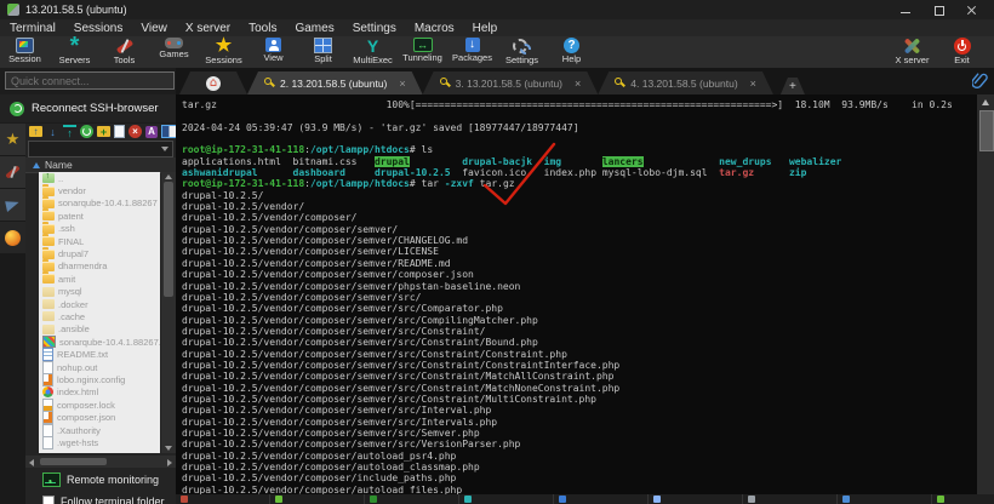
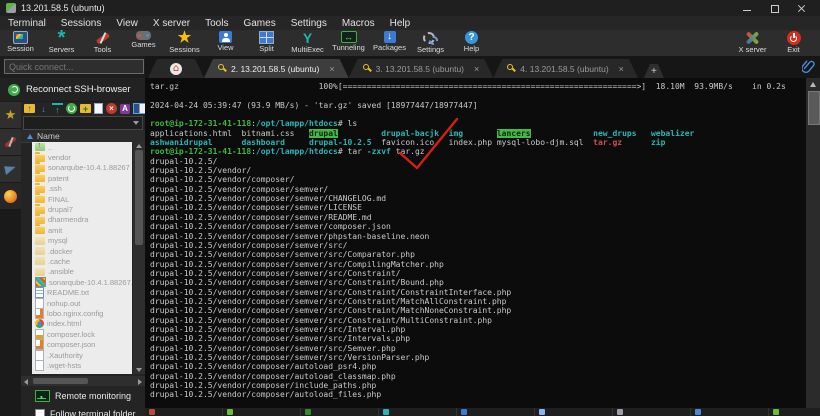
  13.201.58.5 (ubuntu)
  Terminal
  Sessions
  View
  X server
  Tools
  Games
  Settings
  Macros
  Help
  Session
  *
  Servers
  Tools
  Games
  ★
  Sessions
  View
  Split
  Y
  MultiExec
  ↔
  Tunneling
  ↓
  Packages
  Settings
  ?
  Help
  X server
  Exit
  Quick connect...
  ⌂
  2. 13.201.58.5 (ubuntu)
  ×
  3. 13.201.58.5 (ubuntu)
  ×
  4. 13.201.58.5 (ubuntu)
  ×
  +
  Reconnect SSH-browser
  ★
  ↑
  ↓
  ↑
  +
  ×
  A
  Name
  ..
  vendor
  sonarqube-10.4.1.88267
  patent
  .ssh
  FINAL
  drupal7
  dharmendra
  amit
  mysql
  .docker
  .cache
  .ansible
  sonarqube-10.4.1.88267.
  README.txt
  nohup.out
  lobo.nginx.config
  index.html
  composer.lock
  composer.json
  .Xauthority
  .wget-hsts
  Remote monitoring
  Follow terminal folder
  tar.gz 100%[=============================================================>] 18.10M 93.9MB/s in 0.2s
  2024-04-24 05:39:47 (93.9 MB/s) - 'tar.gz' saved [18977447/18977447]
  root@ip-172-31-41-118:/opt/lampp/htdocs# ls
  applications.html bitnami.css drupal drupal-bacjk img lancers new_drups webalizer
  ashwanidrupal dashboard drupal-10.2.5 favicon.ico index.php mysql-lobo-djm.sql tar.gz zip
  root@ip-172-31-41-118:/opt/lampp/htdocs# tar -zxvf tar.gz
  drupal-10.2.5/
  drupal-10.2.5/vendor/
  drupal-10.2.5/vendor/composer/
  drupal-10.2.5/vendor/composer/semver/
  drupal-10.2.5/vendor/composer/semver/CHANGELOG.md
  drupal-10.2.5/vendor/composer/semver/LICENSE
  drupal-10.2.5/vendor/composer/semver/README.md
  drupal-10.2.5/vendor/composer/semver/composer.json
  drupal-10.2.5/vendor/composer/semver/phpstan-baseline.neon
  drupal-10.2.5/vendor/composer/semver/src/
  drupal-10.2.5/vendor/composer/semver/src/Comparator.php
  drupal-10.2.5/vendor/composer/semver/src/CompilingMatcher.php
  drupal-10.2.5/vendor/composer/semver/src/Constraint/
  drupal-10.2.5/vendor/composer/semver/src/Constraint/Bound.php
- drupal-10.2.5/vendor/composer/semver/src/Constraint/Constraint.php
  drupal-10.2.5/vendor/composer/semver/src/Constraint/ConstraintInterface.php
  drupal-10.2.5/vendor/composer/semver/src/Constraint/MatchAllConstraint.php
  drupal-10.2.5/vendor/composer/semver/src/Constraint/MatchNoneConstraint.php
  drupal-10.2.5/vendor/composer/semver/src/Constraint/MultiConstraint.php
  drupal-10.2.5/vendor/composer/semver/src/Interval.php
  drupal-10.2.5/vendor/composer/semver/src/Intervals.php
  drupal-10.2.5/vendor/composer/semver/src/Semver.php
  drupal-10.2.5/vendor/composer/semver/src/VersionParser.php
  drupal-10.2.5/vendor/composer/autoload_psr4.php
  drupal-10.2.5/vendor/composer/autoload_classmap.php
  drupal-10.2.5/vendor/composer/include_paths.php
  drupal-10.2.5/vendor/composer/autoload_files.php
